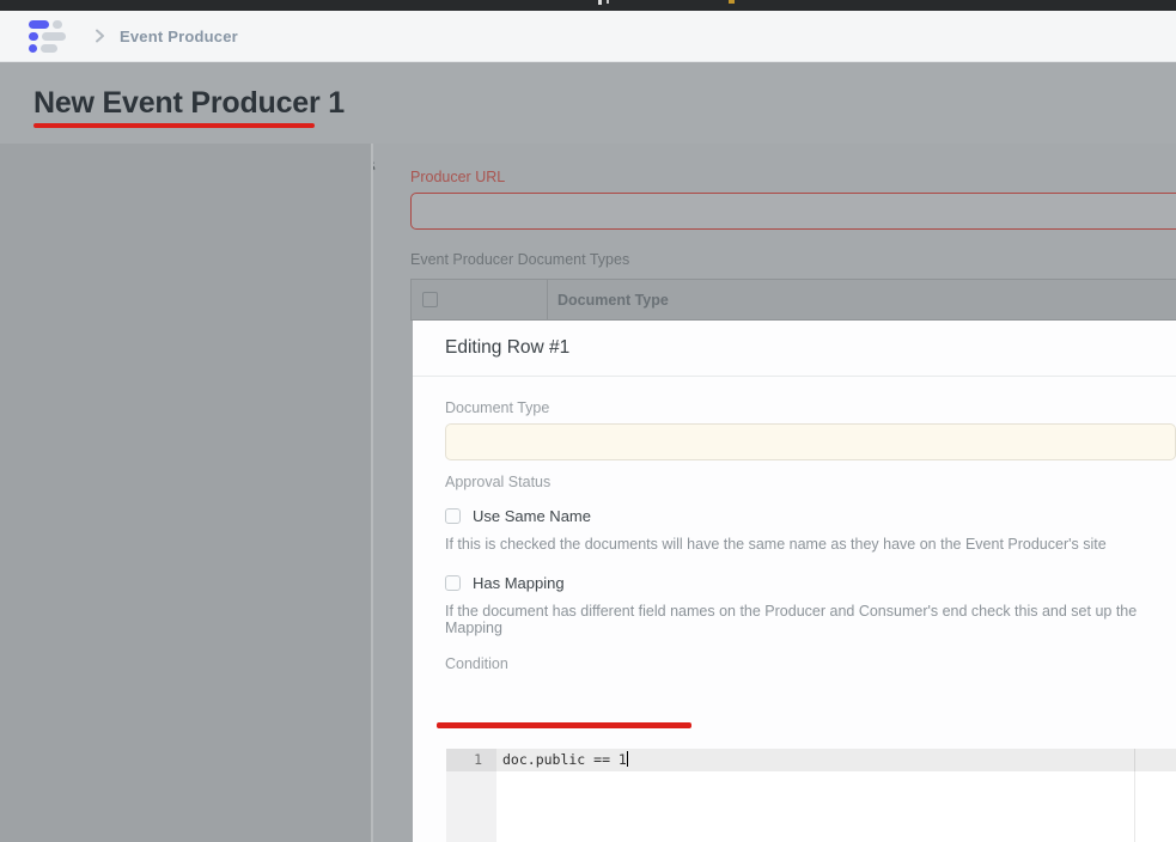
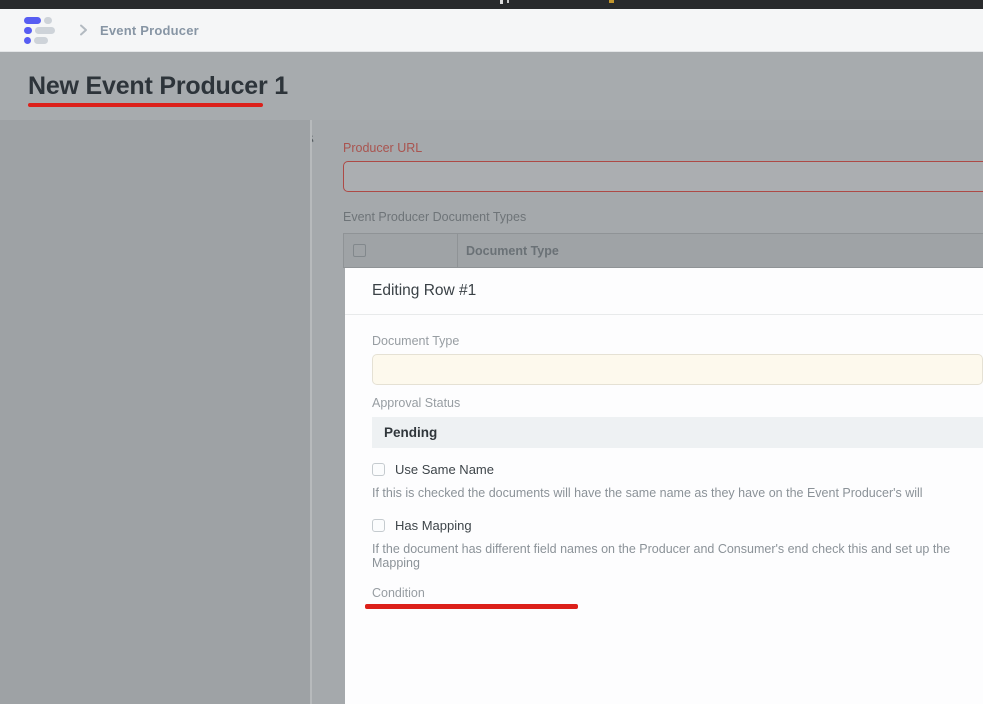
  Event Producer
  New Event Producer 1
  Producer URL
  Event Producer Document Types
  Document Type
  Editing Row #1
  Document Type
  Approval Status
+ Pending
  Use Same Name
- If this is checked the documents will have the same name as they have on the Event Producer's site
+ If this is checked the documents will have the same name as they have on the Event Producer's will
  Has Mapping
  If the document has different field names on the Producer and Consumer's end check this and set up the Mapping
  Condition
- 1
- doc.public == 1
